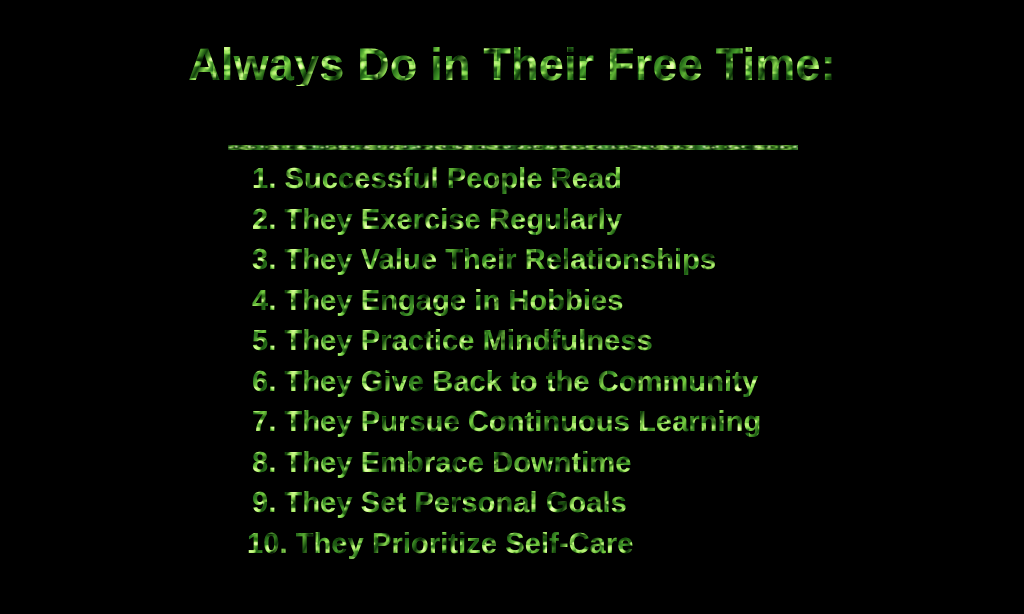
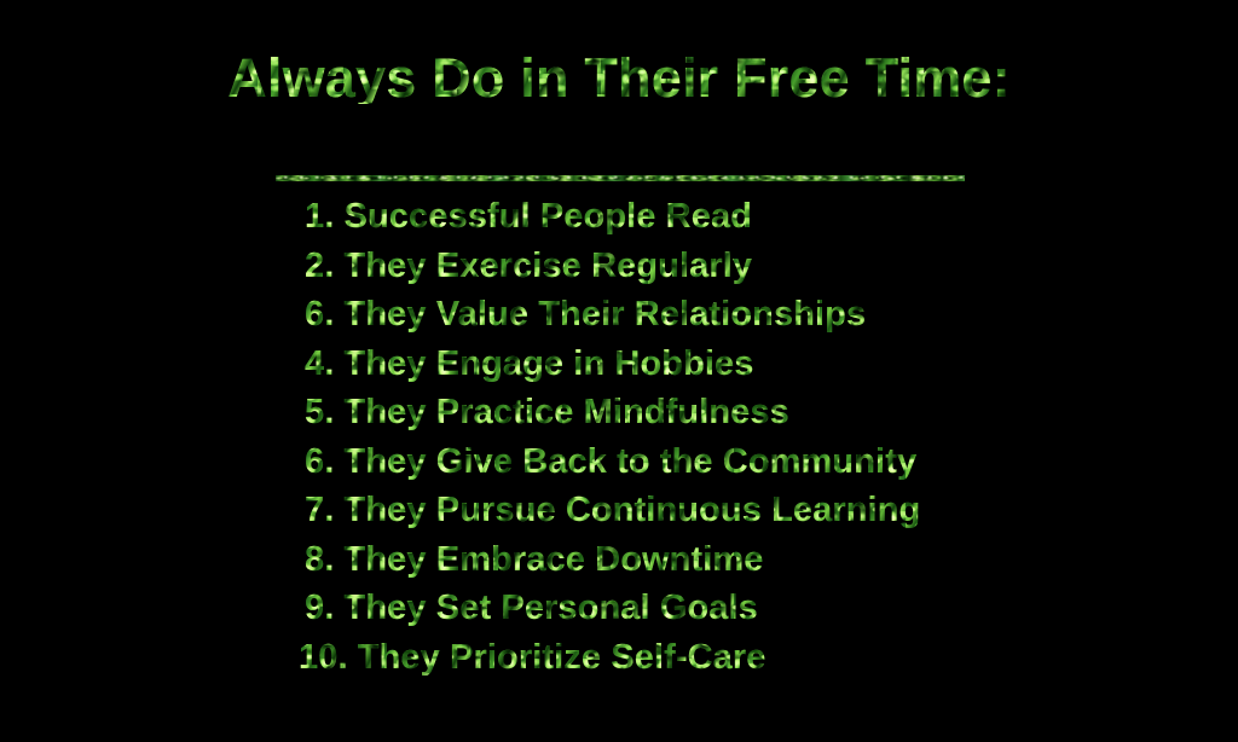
  Always Do in Their Free Time:
  1. Successful People Read
  2. They Exercise Regularly
- 3. They Value Their Relationships
+ 6. They Value Their Relationships
  4. They Engage in Hobbies
  5. They Practice Mindfulness
  6. They Give Back to the Community
  7. They Pursue Continuous Learning
  8. They Embrace Downtime
  9. They Set Personal Goals
  10. They Prioritize Self-Care
